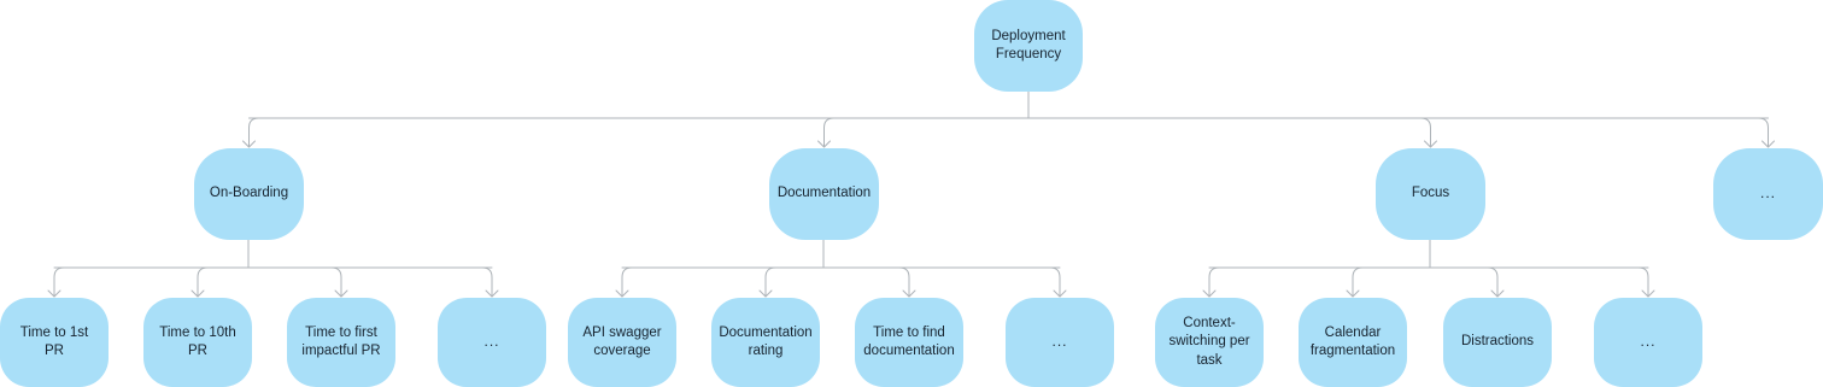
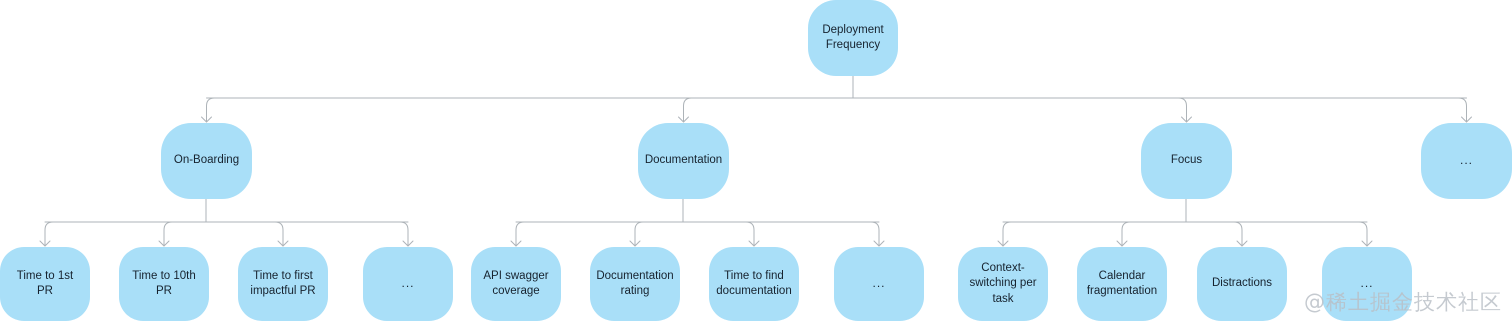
  Deployment
  Frequency
  On-Boarding
  Documentation
  Focus
  ...
  Time to 1st PR
  Time to 10th PR
  Time to first
  impactful PR
  ...
  API swagger
  coverage
  Documentation
  rating
  Time to find
  documentation
  ...
  Context-
  switching per
  task
  Calendar
  fragmentation
  Distractions
  ...
+ @稀土掘金技术社区
